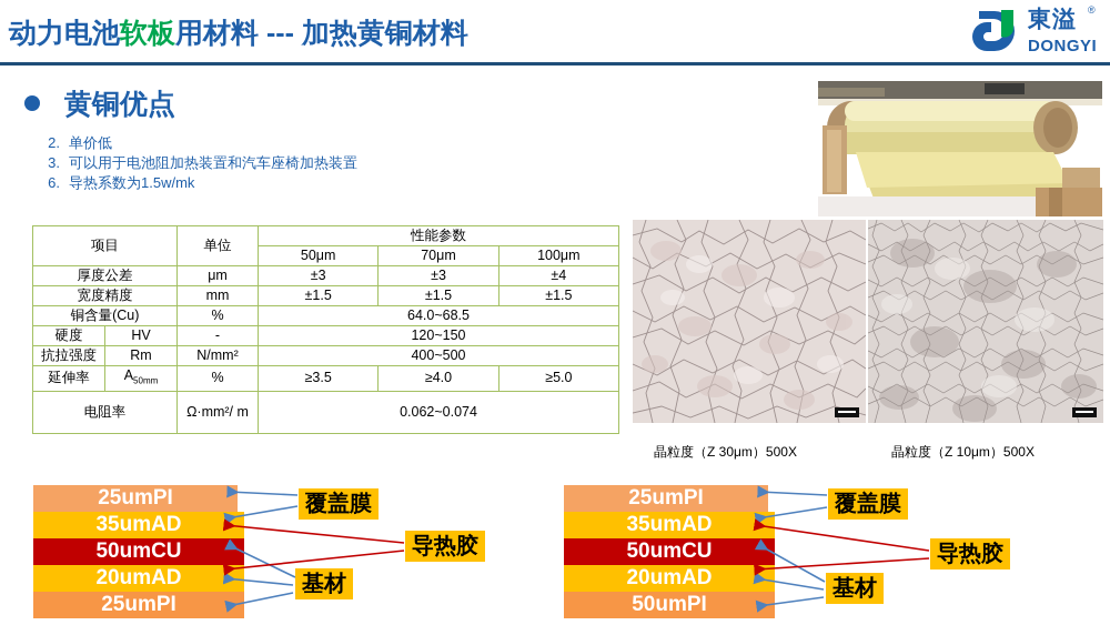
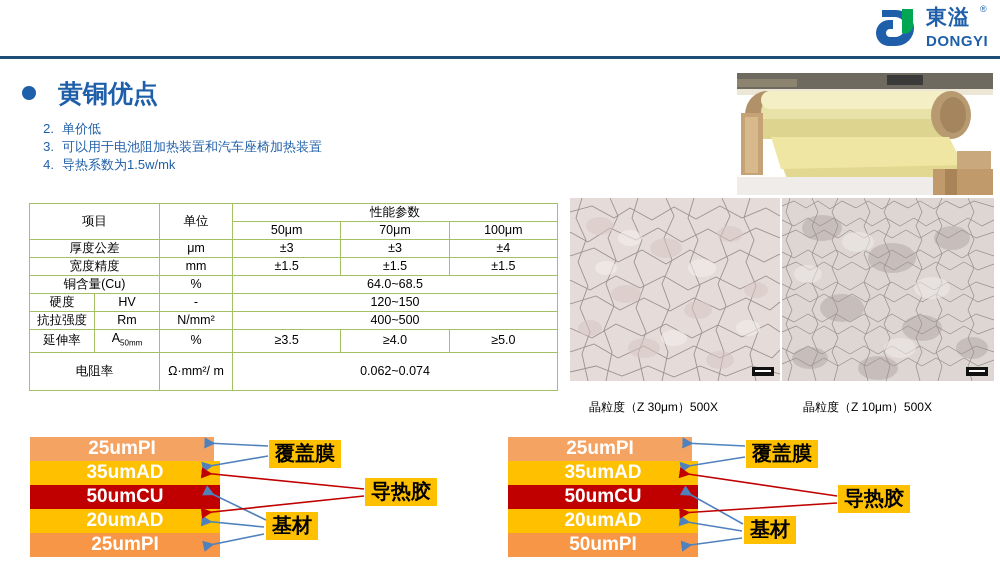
- 动力电池软板用材料 --- 加热黄铜材料
  東溢
  ®
  DONGYI
  黄铜优点
  2.
  单价低
  3.
  可以用于电池阻加热装置和汽车座椅加热装置
- 6.
+ 4.
  导热系数为1.5w/mk
  项目	单位	性能参数
  50μm	70μm	100μm
  厚度公差	μm	±3	±3	±4
  宽度精度	mm	±1.5	±1.5	±1.5
  铜含量(Cu)	%	64.0~68.5
  硬度	HV	-	120~150
  抗拉强度	Rm	N/mm²	400~500
  延伸率	A50mm	%	≥3.5	≥4.0	≥5.0
  电阻率	Ω·mm²/ m	0.062~0.074
  晶粒度（Z 30μm）500X
  晶粒度（Z 10μm）500X
  25umPI
  35umAD
  50umCU
  20umAD
  25umPI
  25umPI
  35umAD
  50umCU
  20umAD
  50umPI
  覆盖膜
  导热胶
  基材
  覆盖膜
  导热胶
  基材
